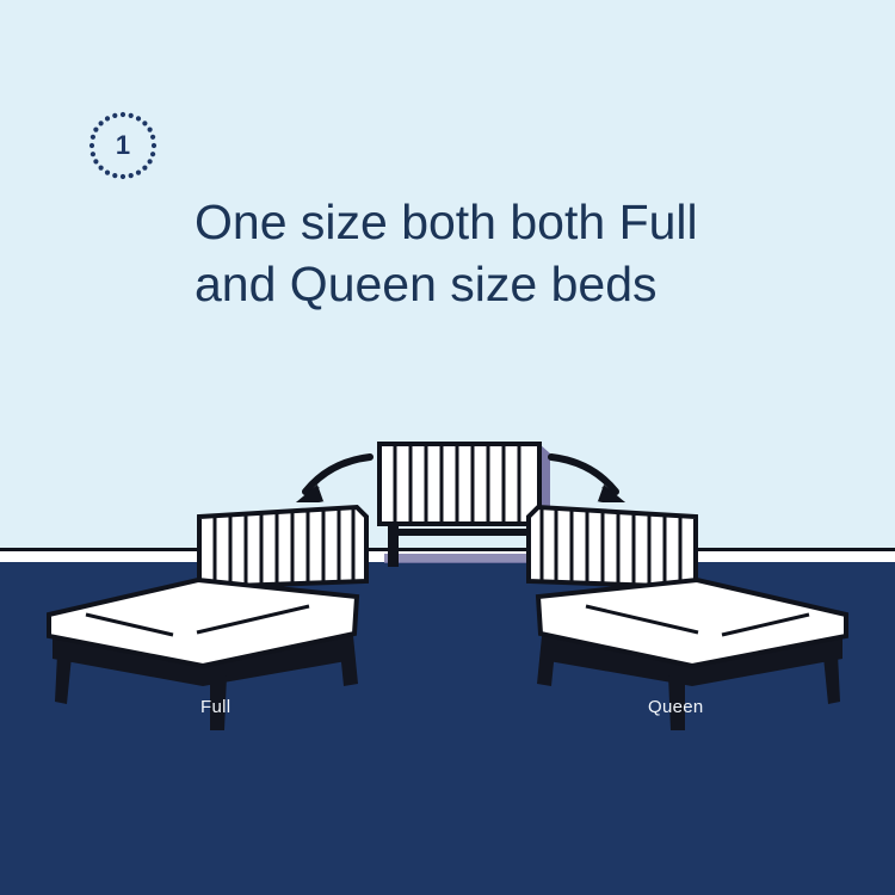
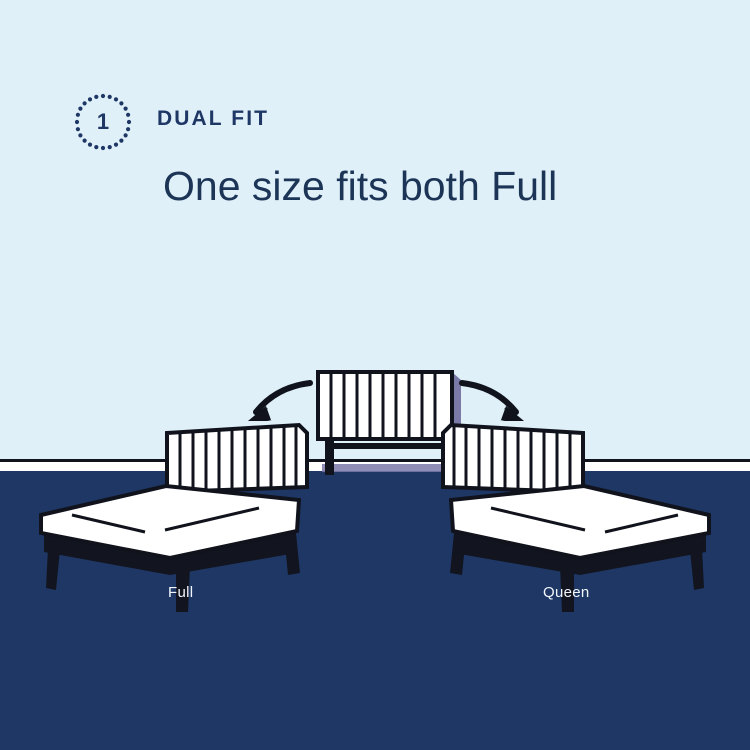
  1
+ DUAL FIT
- One size both both Full
+ One size fits both Full
- and Queen size beds
  Full
  Queen
